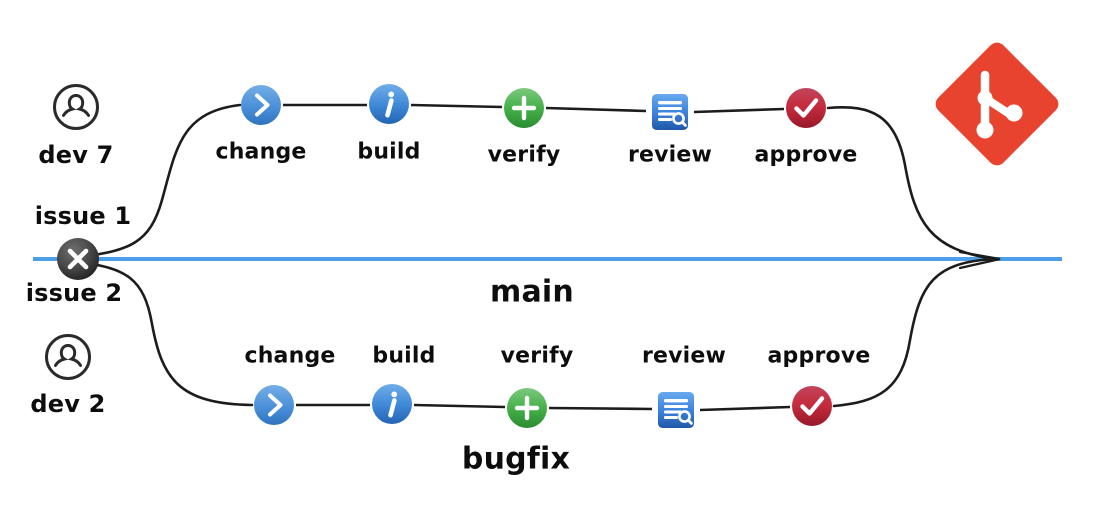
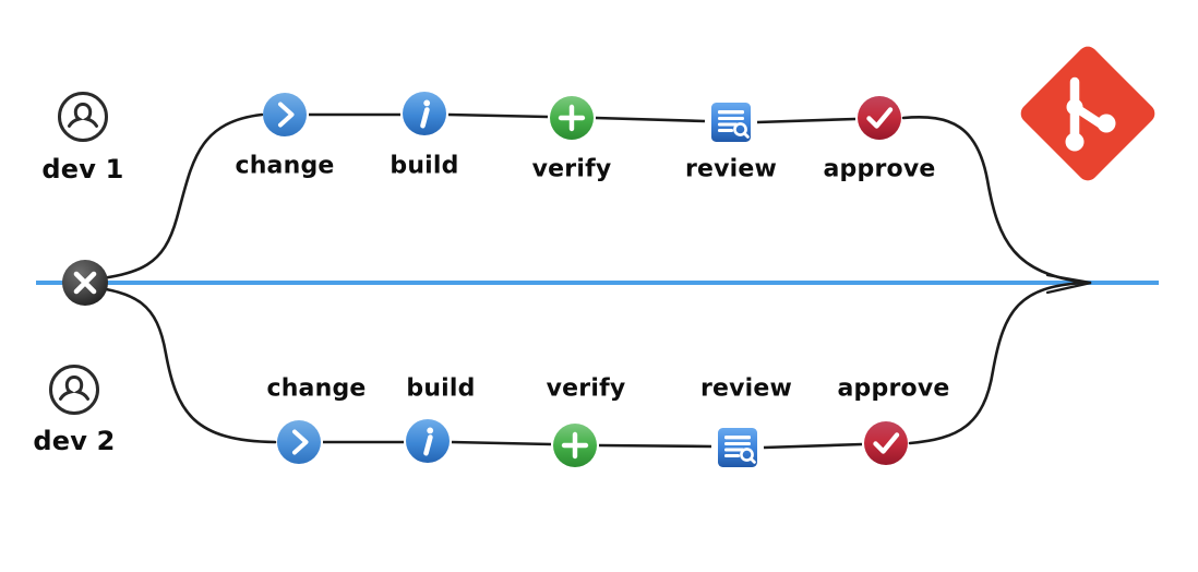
- main
- bugfix
- dev 7
+ dev 1
  dev 2
- issue 1
- issue 2
  change
  build
  verify
  review
  approve
  change
  build
  verify
  review
  approve
